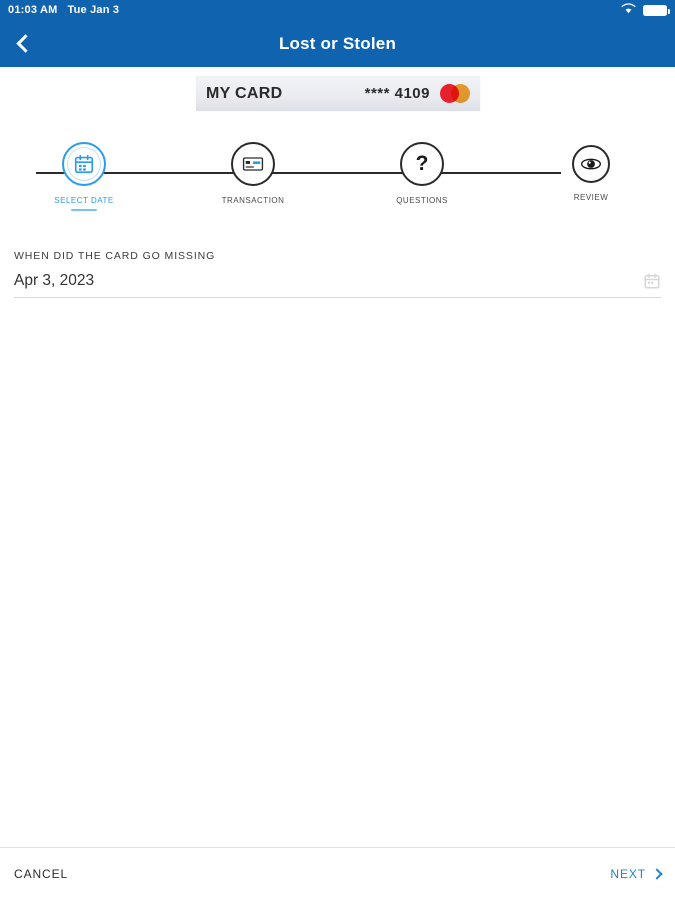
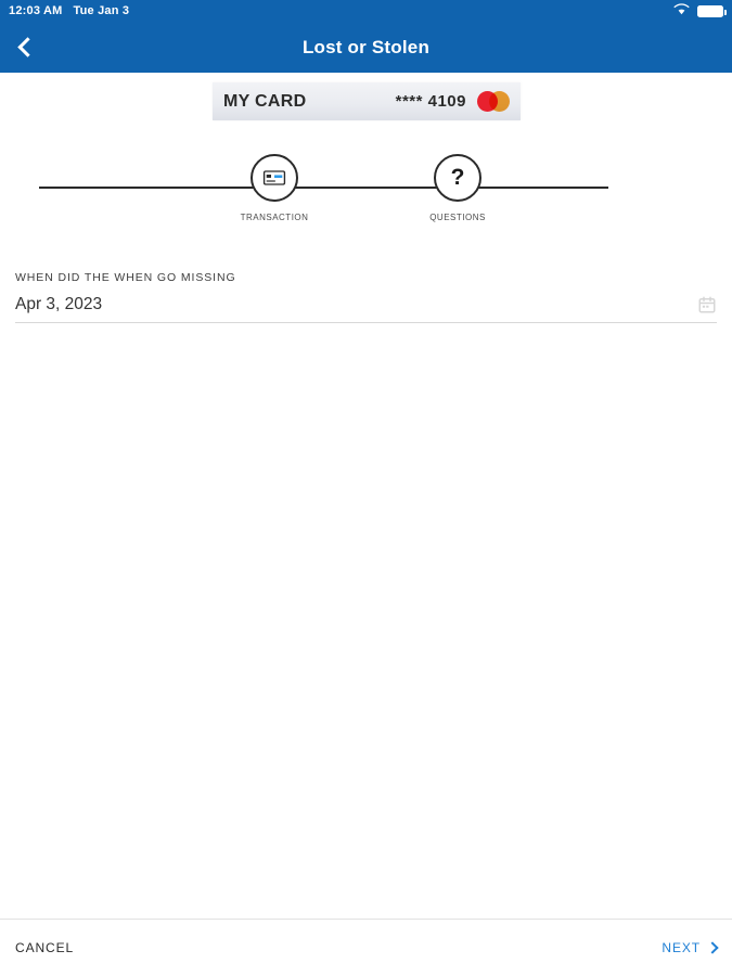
- 01:03 AM
+ 12:03 AM
  Tue Jan 3
  Lost or Stolen
  MY CARD
  **** 4109
- SELECT DATE
  TRANSACTION
  ?
  QUESTIONS
- REVIEW
- WHEN DID THE CARD GO MISSING
+ WHEN DID THE WHEN GO MISSING
  Apr 3, 2023
  CANCEL
  NEXT
